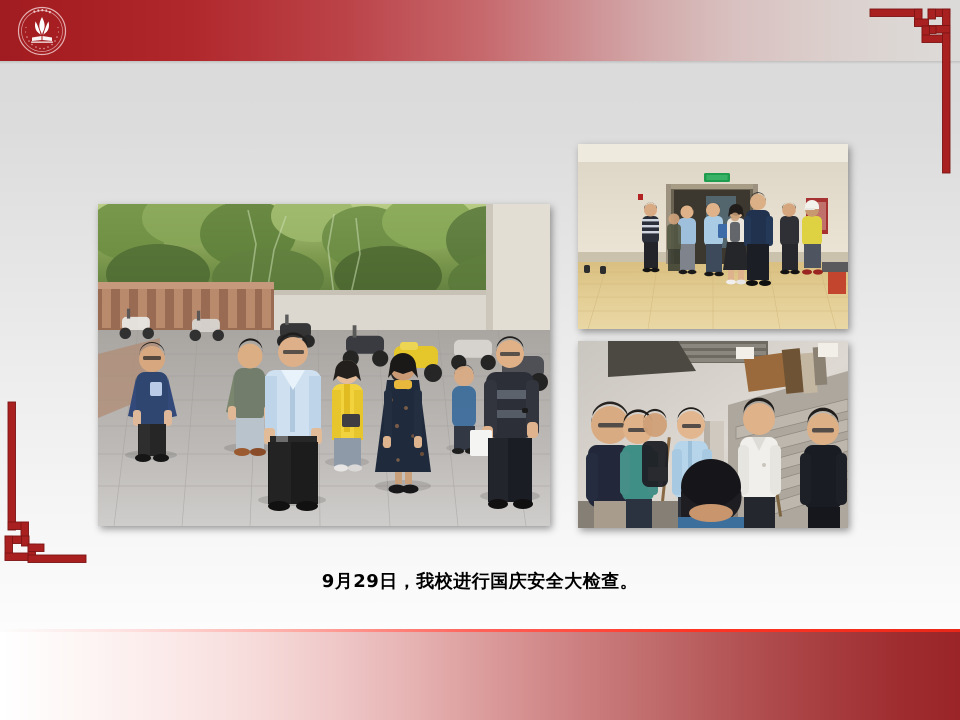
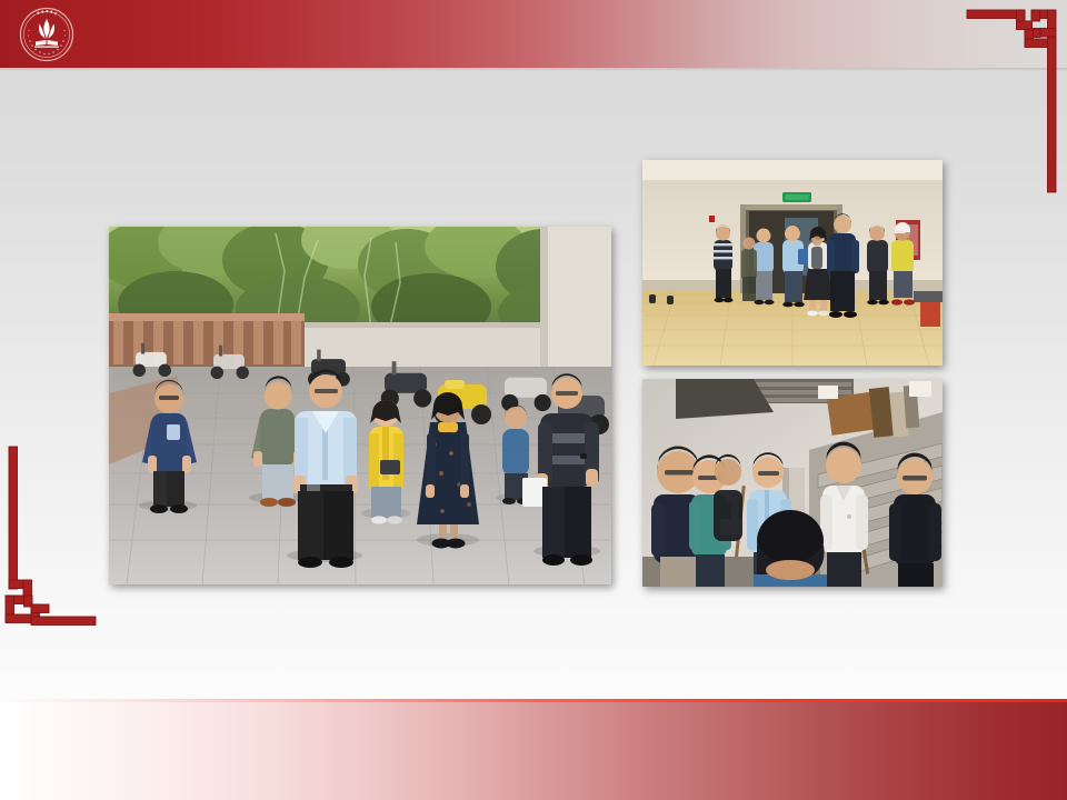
- 9月29日，我校进行国庆安全大检查。
